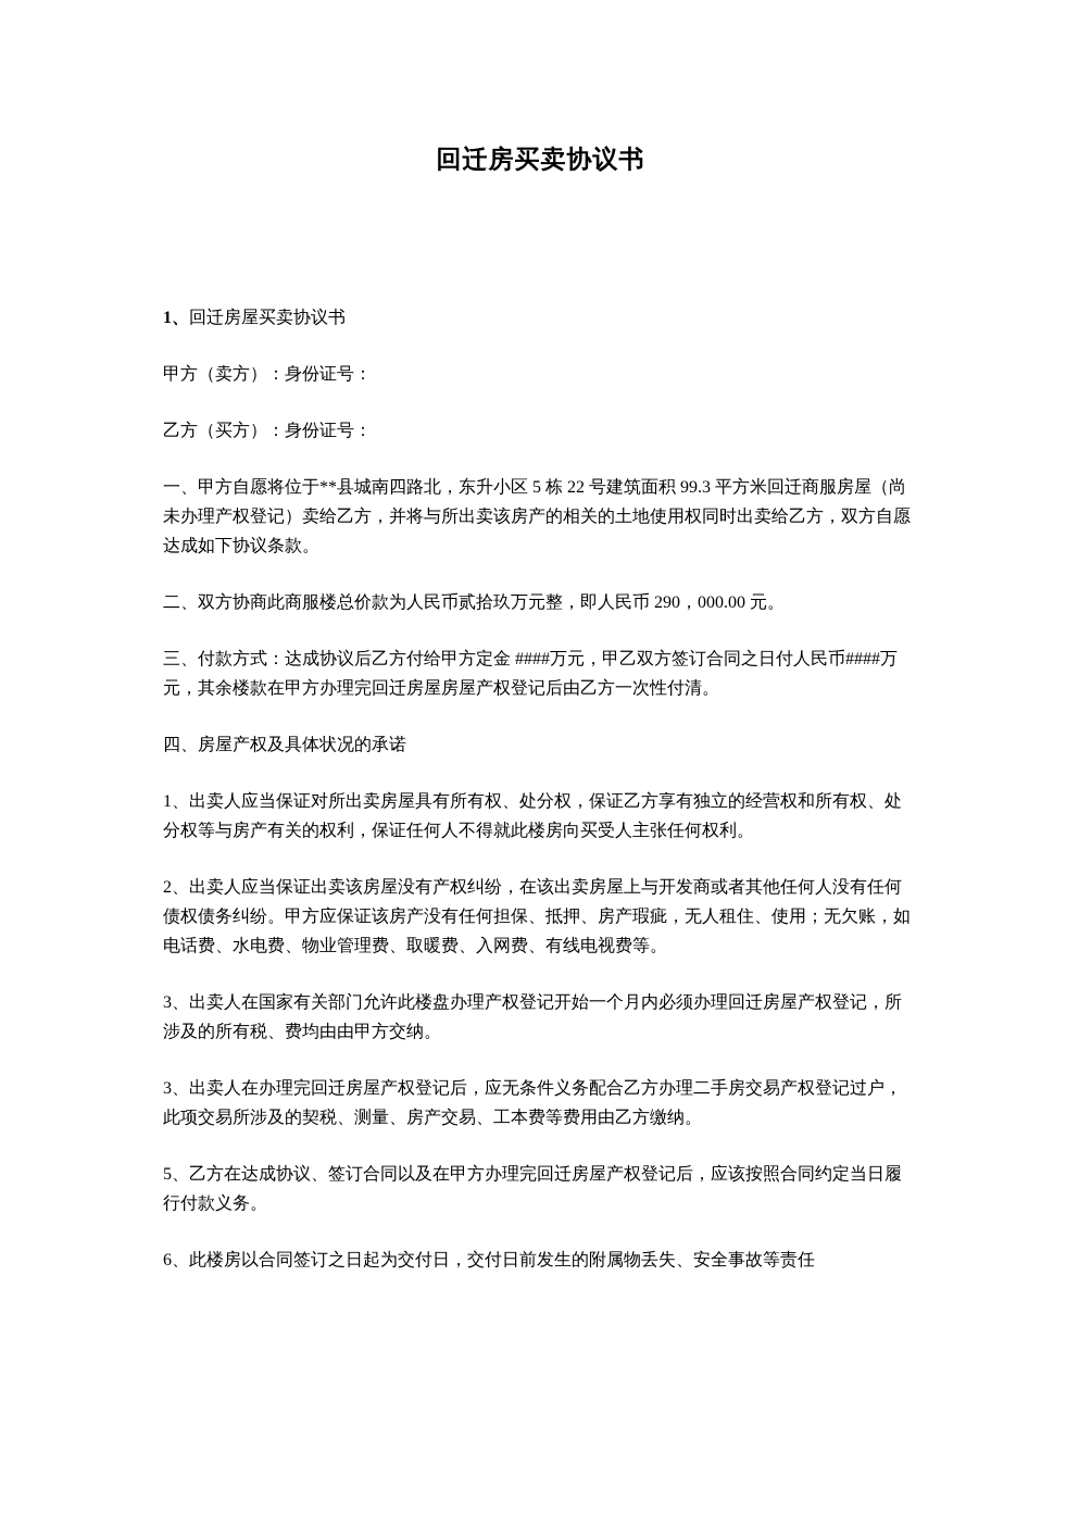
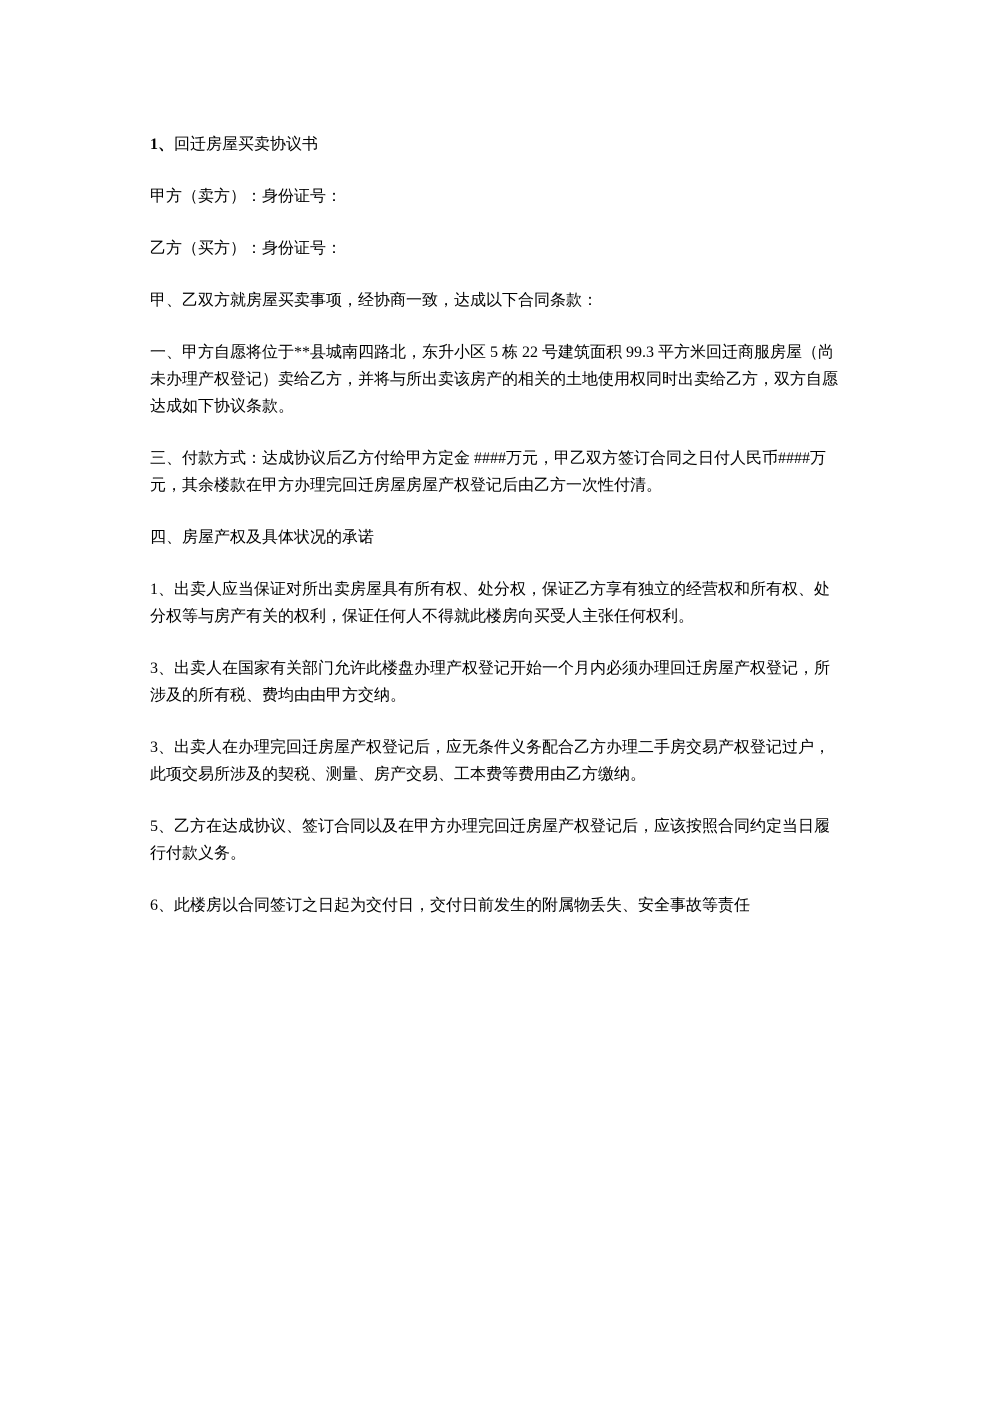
- 回迁房买卖协议书
  1、回迁房屋买卖协议书
  甲方（卖方）：身份证号：
  乙方（买方）：身份证号：
+ 甲、乙双方就房屋买卖事项，经协商一致，达成以下合同条款：
  一、甲方自愿将位于**县城南四路北，东升小区 5 栋 22 号建筑面积 99.3 平方米回迁商服房屋（尚未办理产权登记）卖给乙方，并将与所出卖该房产的相关的土地使用权同时出卖给乙方，双方自愿达成如下协议条款。
- 二、双方协商此商服楼总价款为人民币贰拾玖万元整，即人民币 290，000.00 元。
  三、付款方式：达成协议后乙方付给甲方定金 ####万元，甲乙双方签订合同之日付人民币####万元，其余楼款在甲方办理完回迁房屋房屋产权登记后由乙方一次性付清。
  四、房屋产权及具体状况的承诺
  1、出卖人应当保证对所出卖房屋具有所有权、处分权，保证乙方享有独立的经营权和所有权、处分权等与房产有关的权利，保证任何人不得就此楼房向买受人主张任何权利。
- 2、出卖人应当保证出卖该房屋没有产权纠纷，在该出卖房屋上与开发商或者其他任何人没有任何债权债务纠纷。甲方应保证该房产没有任何担保、抵押、房产瑕疵，无人租住、使用；无欠账，如电话费、水电费、物业管理费、取暖费、入网费、有线电视费等。
  3、出卖人在国家有关部门允许此楼盘办理产权登记开始一个月内必须办理回迁房屋产权登记，所涉及的所有税、费均由由甲方交纳。
  3、出卖人在办理完回迁房屋产权登记后，应无条件义务配合乙方办理二手房交易产权登记过户，此项交易所涉及的契税、测量、房产交易、工本费等费用由乙方缴纳。
  5、乙方在达成协议、签订合同以及在甲方办理完回迁房屋产权登记后，应该按照合同约定当日履行付款义务。
  6、此楼房以合同签订之日起为交付日，交付日前发生的附属物丢失、安全事故等责任
